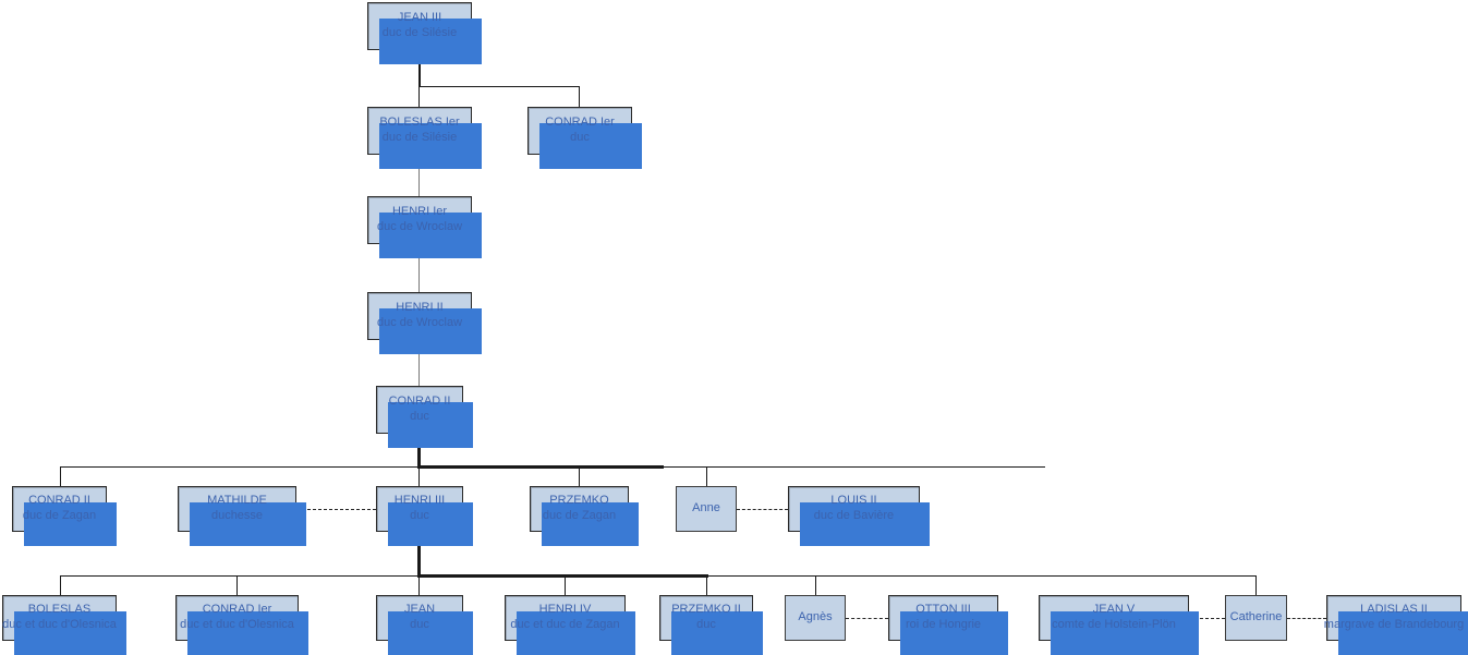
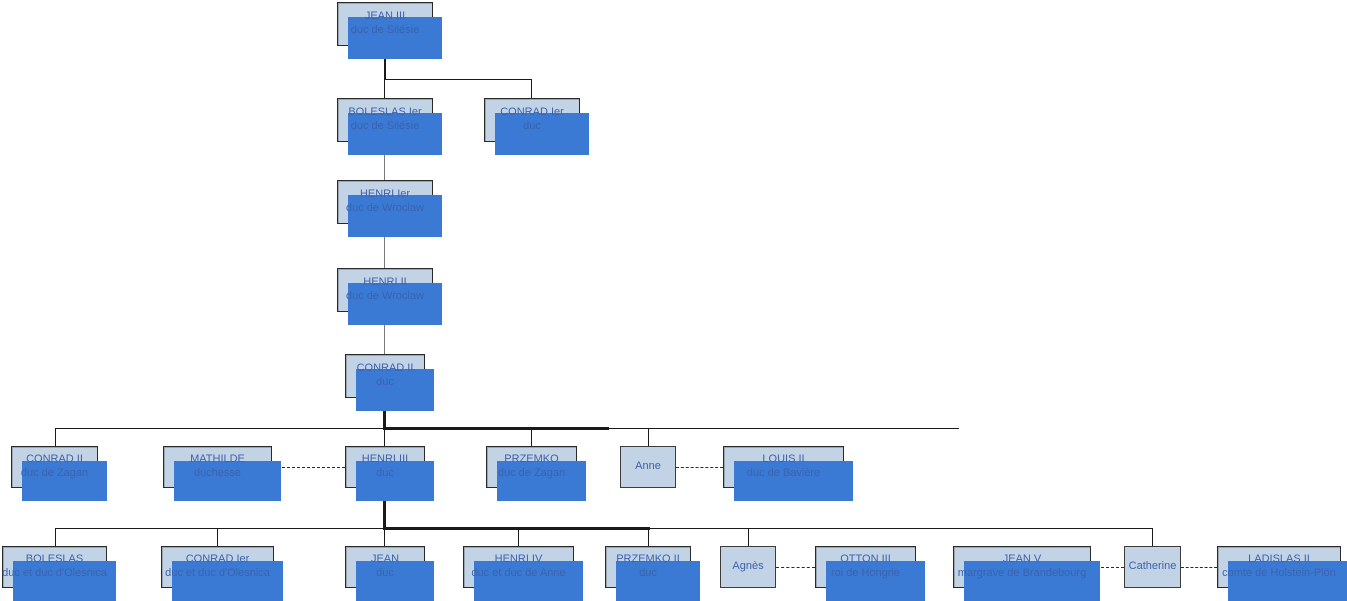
  JEAN III
  duc de Silésie
  BOLESLAS Ier
  duc de Silésie
  CONRAD Ier
  duc
  HENRI Ier
  duc de Wroclaw
  HENRI II
  duc de Wroclaw
  CONRAD II
  duc
  CONRAD II
  duc de Zagan
  MATHILDE
  duchesse
  HENRI III
  duc
  PRZEMKO
  duc de Zagan
  Anne
  LOUIS II
  duc de Bavière
  BOLESLAS
  duc et duc d'Olesnica
  CONRAD Ier
  duc et duc d'Olesnica
  JEAN
  duc
  HENRI IV
- duc et duc de Zagan
+ duc et duc de Anne
  PRZEMKO II
  duc
  Agnès
  OTTON III
  roi de Hongrie
  JEAN V
- comte de Holstein-Plön
+ margrave de Brandebourg
  Catherine
  LADISLAS II
- margrave de Brandebourg
+ comte de Holstein-Plön
